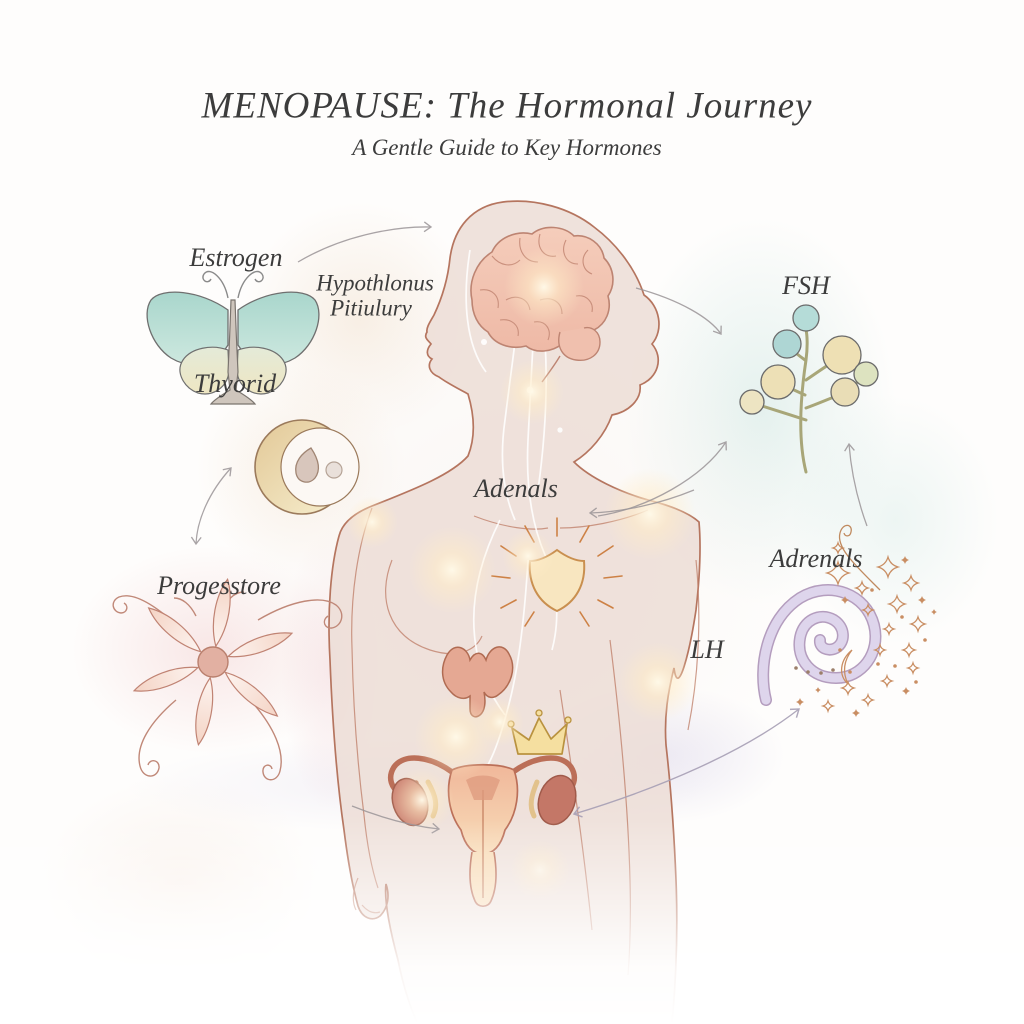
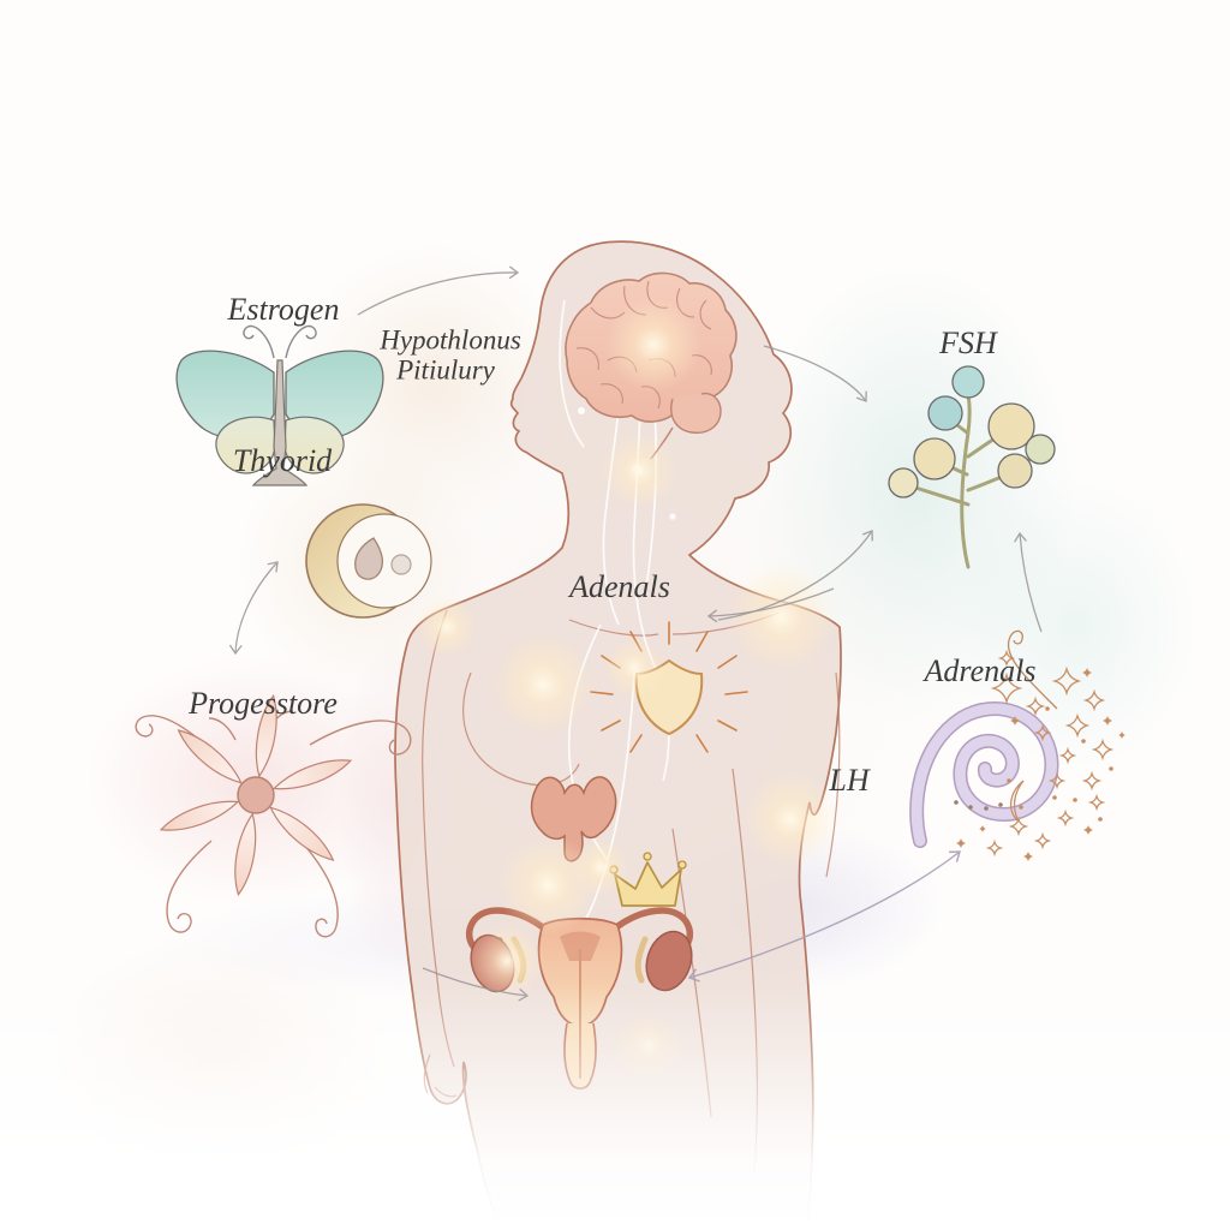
- MENOPAUSE: The Hormonal Journey
- A Gentle Guide to Key Hormones
  Estrogen
  Thyorid
  Hypothlonus
  Pitiulury
  FSH
  Adenals
  Adrenals
  LH
  Progesstore
